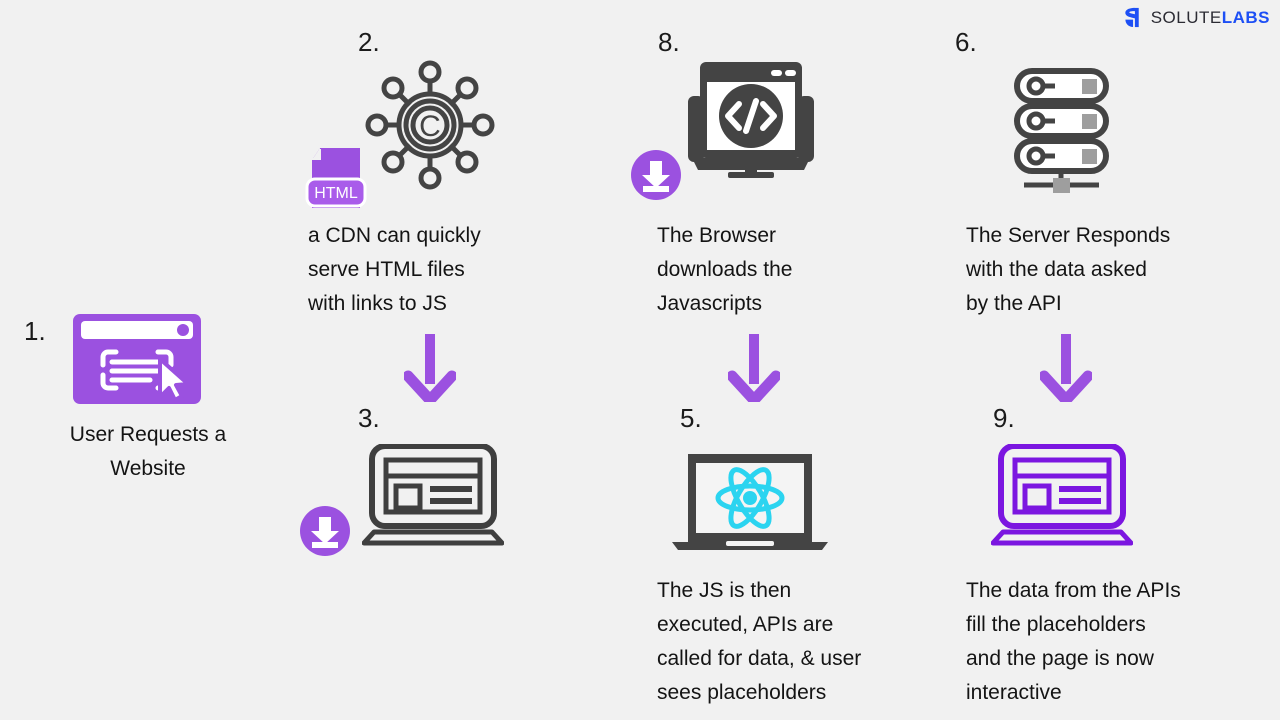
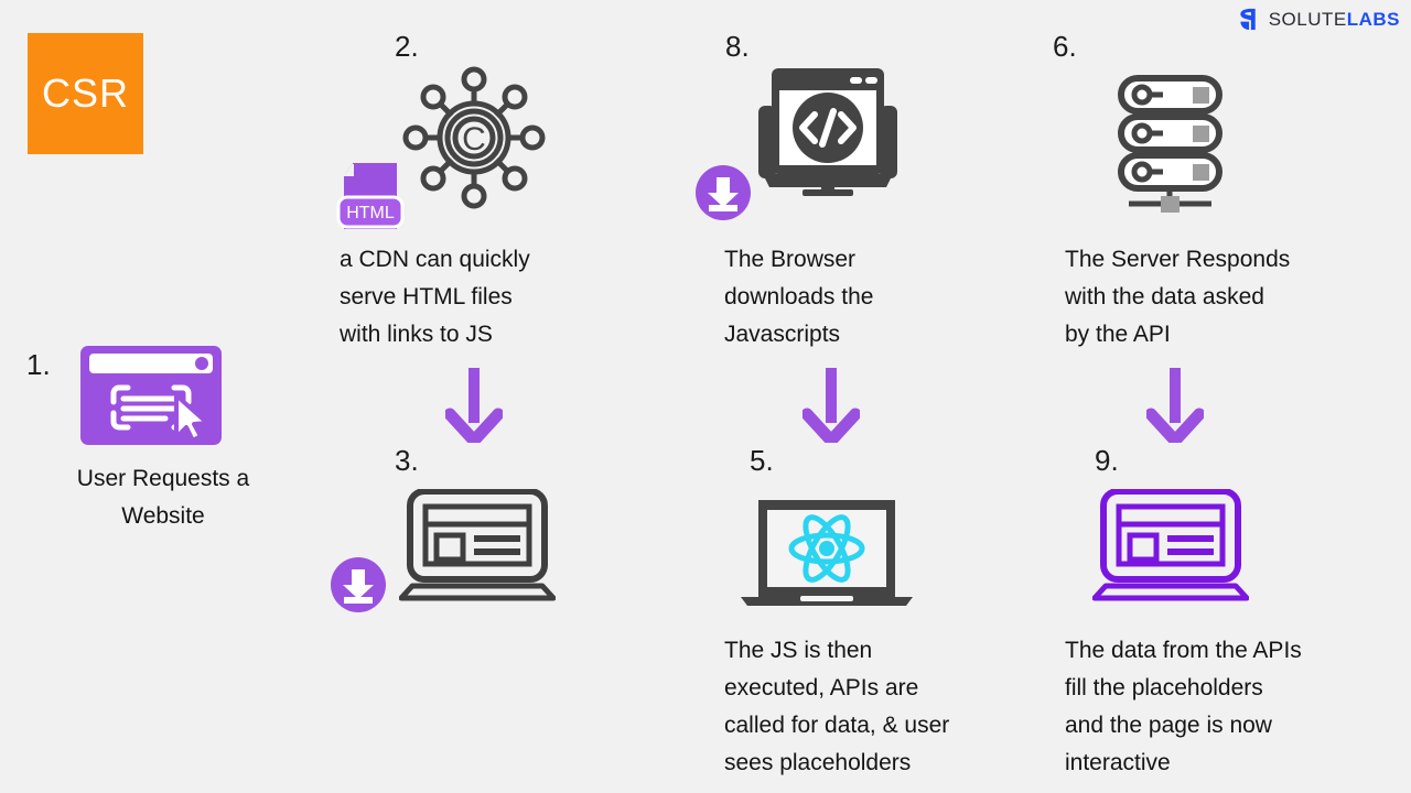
  SOLUTELABS
+ CSR
  1.
  User Requests a
  Website
  2.
  C
  HTML
  a CDN can quickly
  serve HTML files
  with links to JS
  3.
  8.
  The Browser
  downloads the
  Javascripts
  5.
  The JS is then
  executed, APIs are
  called for data, & user
  sees placeholders
  6.
  The Server Responds
  with the data asked
  by the API
  9.
  The data from the APIs
  fill the placeholders
  and the page is now
  interactive
